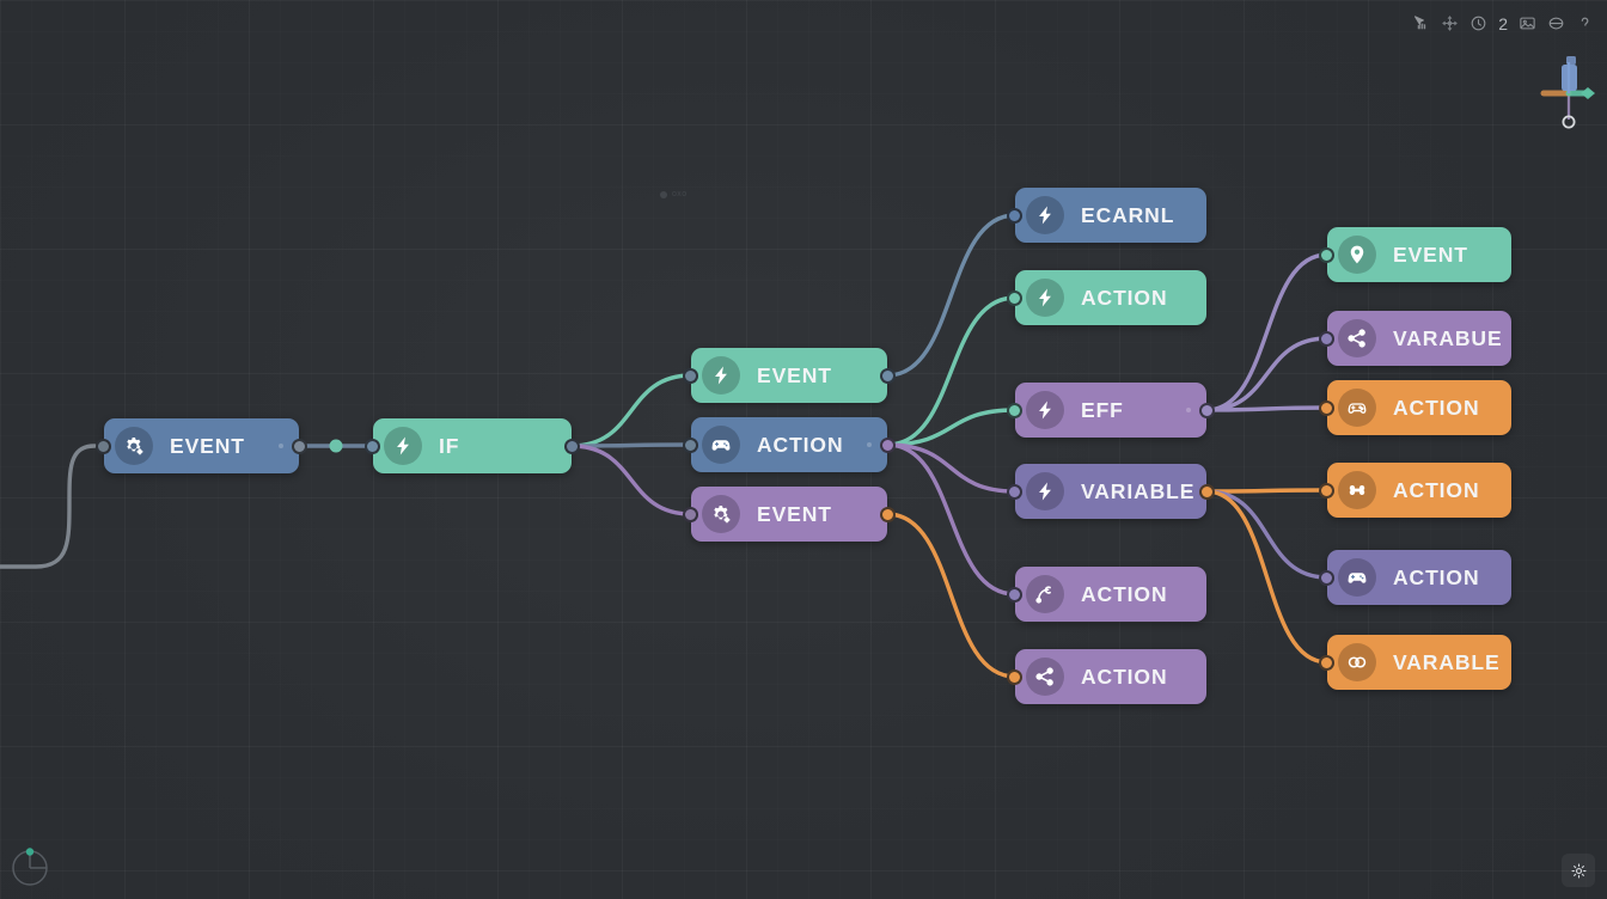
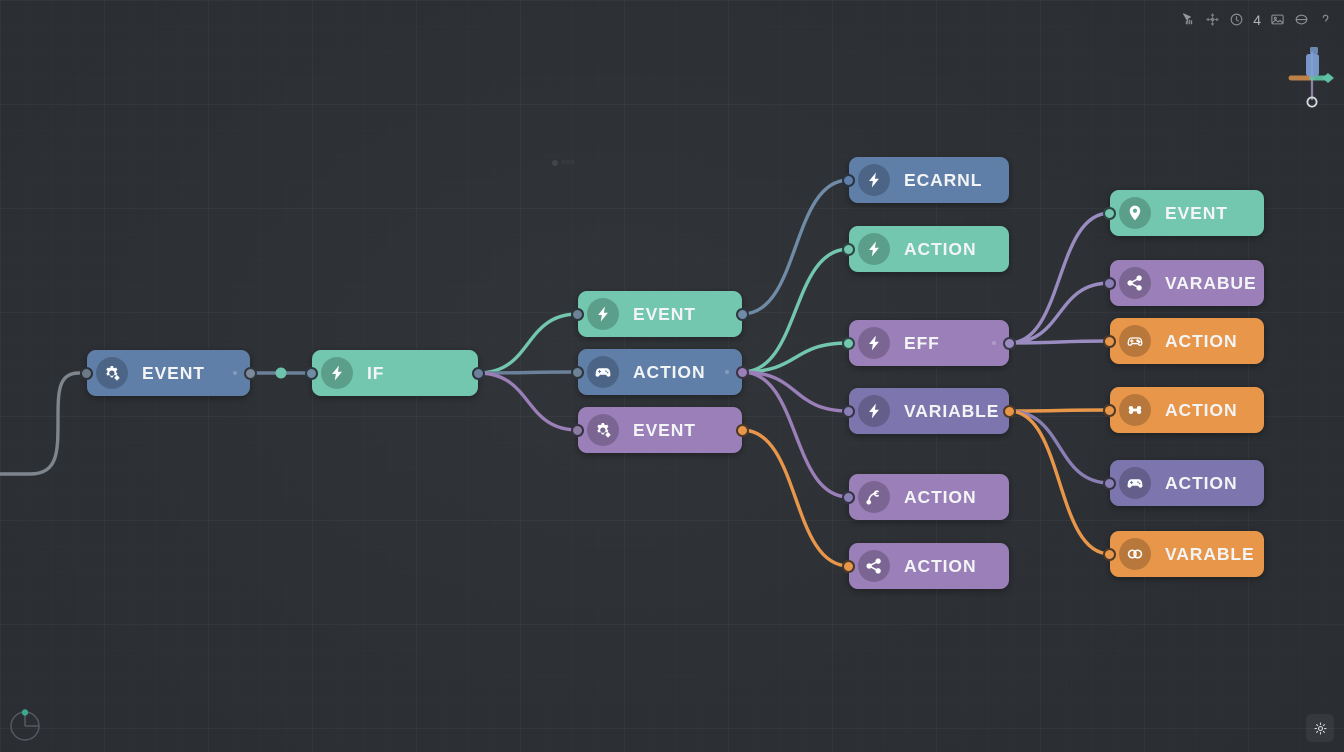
  EVENT
  IF
  EVENT
  ACTION
  EVENT
  ECARNL
  ACTION
  EFF
  VARIABLE
  ACTION
  ACTION
  EVENT
  VARABUE
  ACTION
  ACTION
  ACTION
  VARABLE
- 2
+ 4
